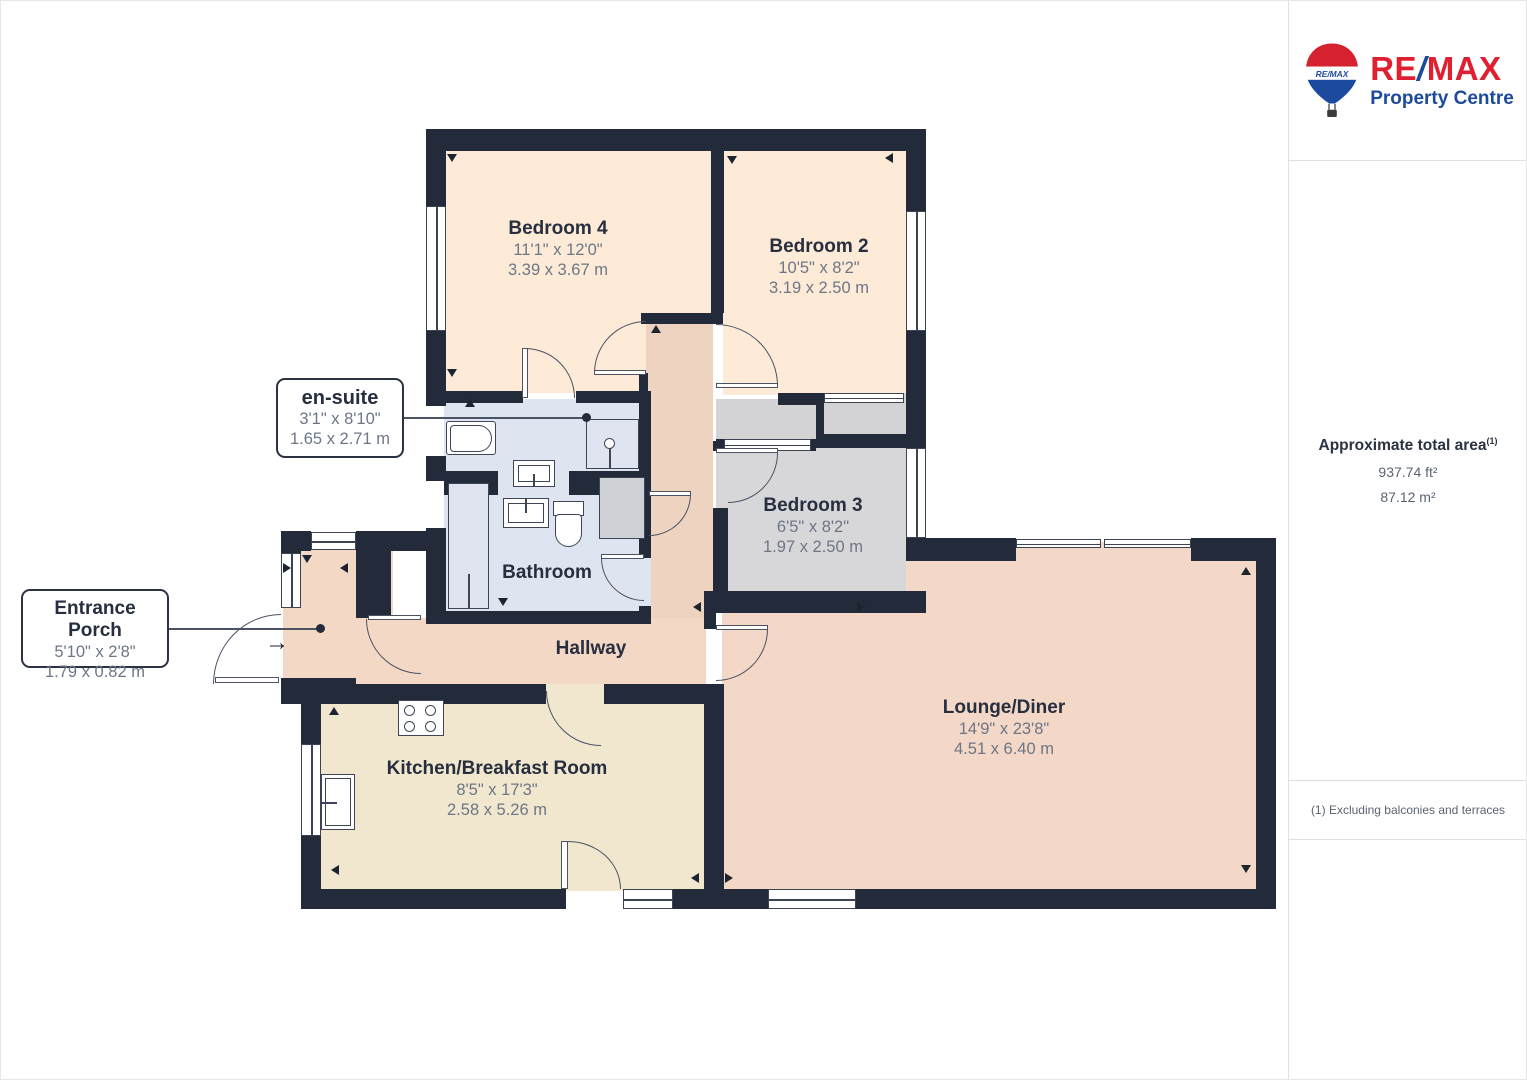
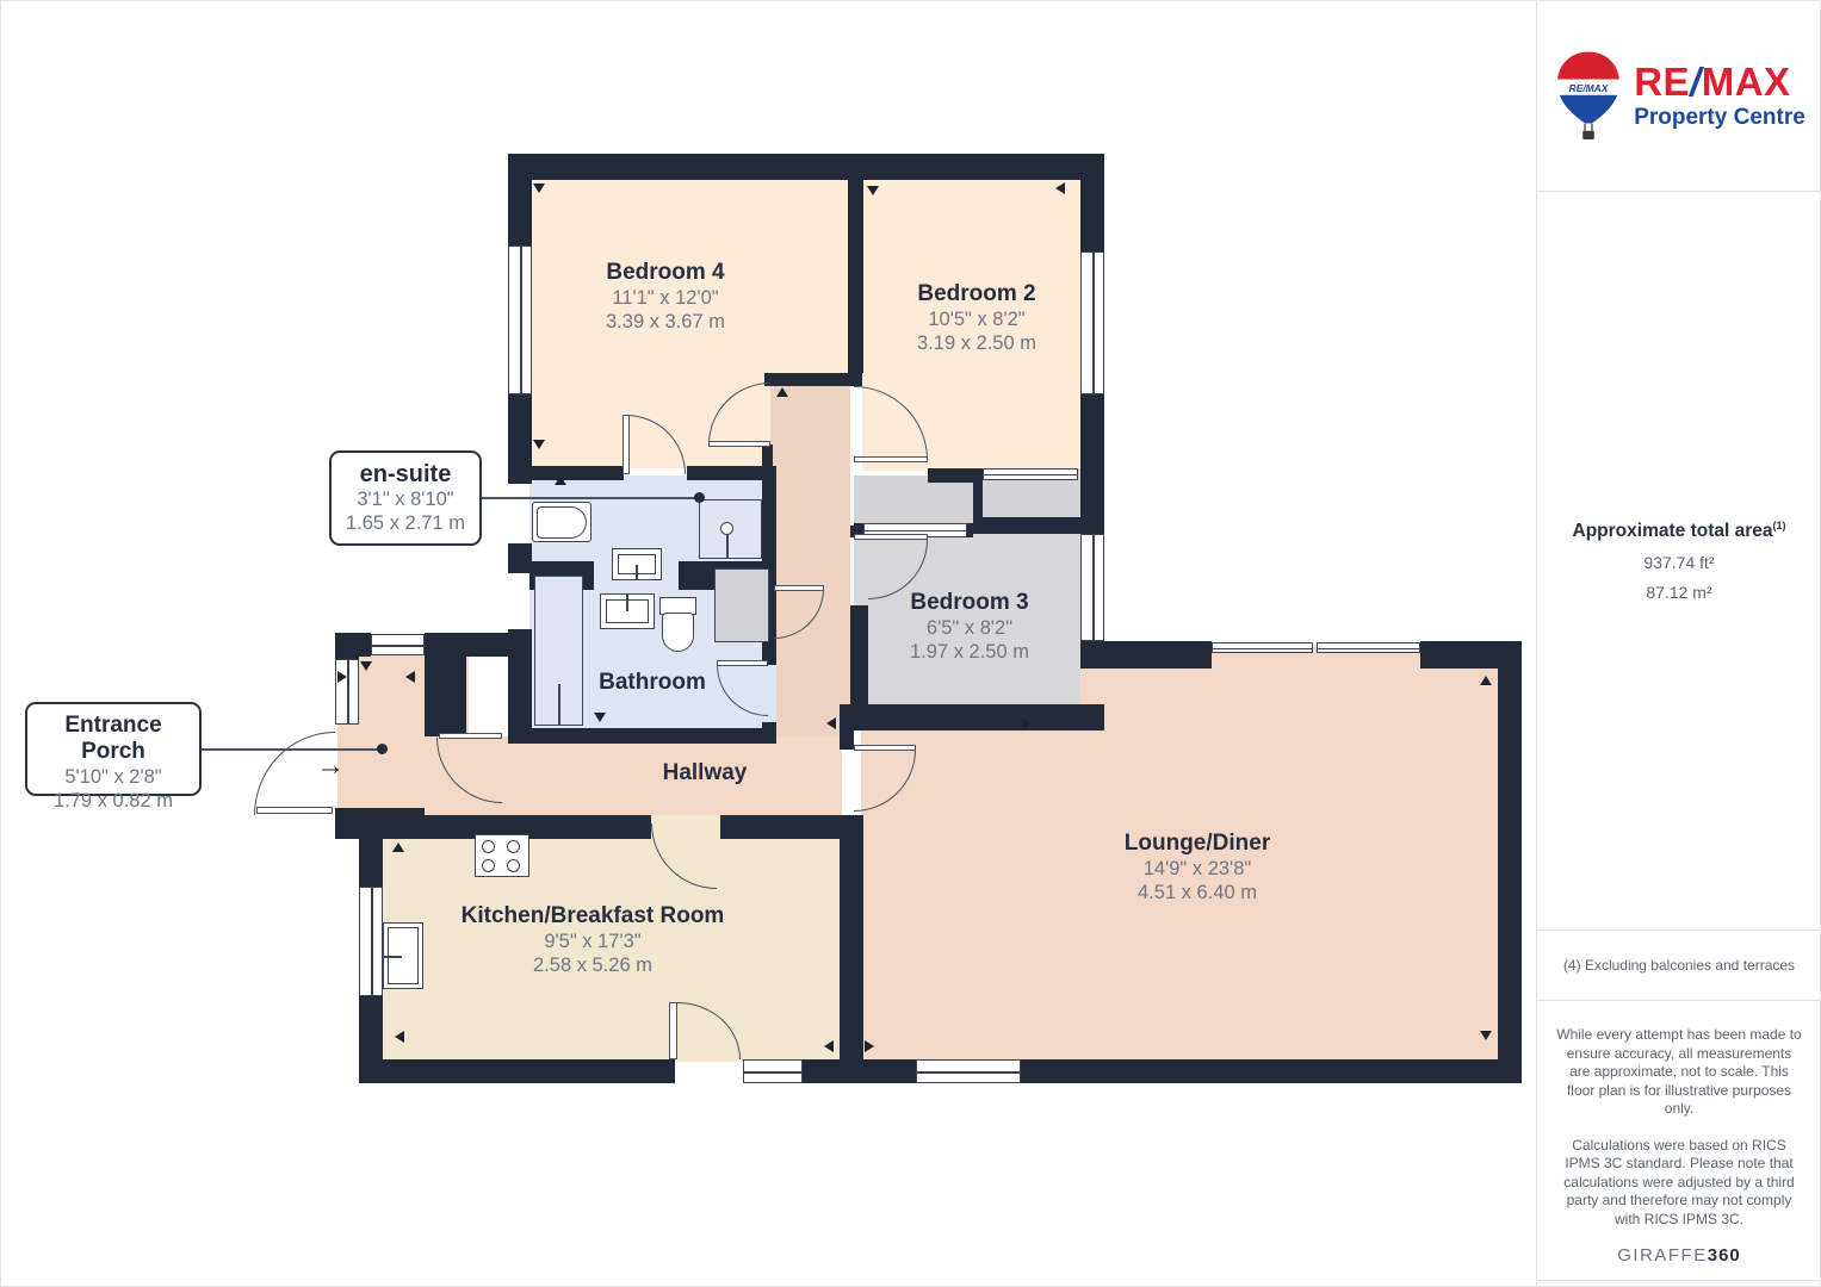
  Bedroom 4
  11'1" x 12'0"
  3.39 x 3.67 m
  Bedroom 2
  10'5" x 8'2"
  3.19 x 2.50 m
  Bedroom 3
  6'5" x 8'2"
  1.97 x 2.50 m
  Bathroom
  Hallway
  Kitchen/Breakfast Room
- 8'5" x 17'3"
+ 9'5" x 17'3"
  2.58 x 5.26 m
  Lounge/Diner
  14'9" x 23'8"
  4.51 x 6.40 m
  en-suite
  3'1" x 8'10"
  1.65 x 2.71 m
  Entrance Porch
  5'10" x 2'8"
  1.79 x 0.82 m
  →
  RE/MAX
  RE/MAX
  Property Centre
  Approximate total area(1)
  937.74 ft²
  87.12 m²
- (1) Excluding balconies and terraces
+ (4) Excluding balconies and terraces
+ While every attempt has been made to ensure accuracy, all measurements are approximate, not to scale. This floor plan is for illustrative purposes only.
+ Calculations were based on RICS IPMS 3C standard. Please note that calculations were adjusted by a third party and therefore may not comply with RICS IPMS 3C.
+ GIRAFFE360
